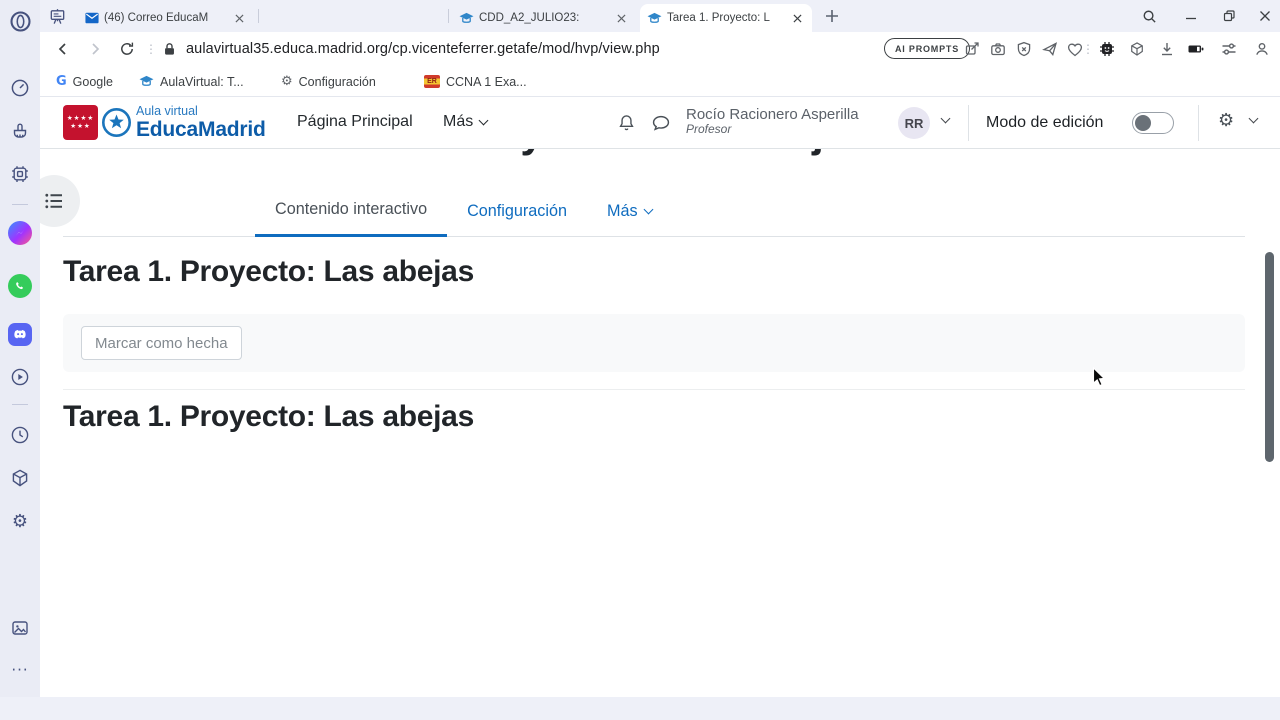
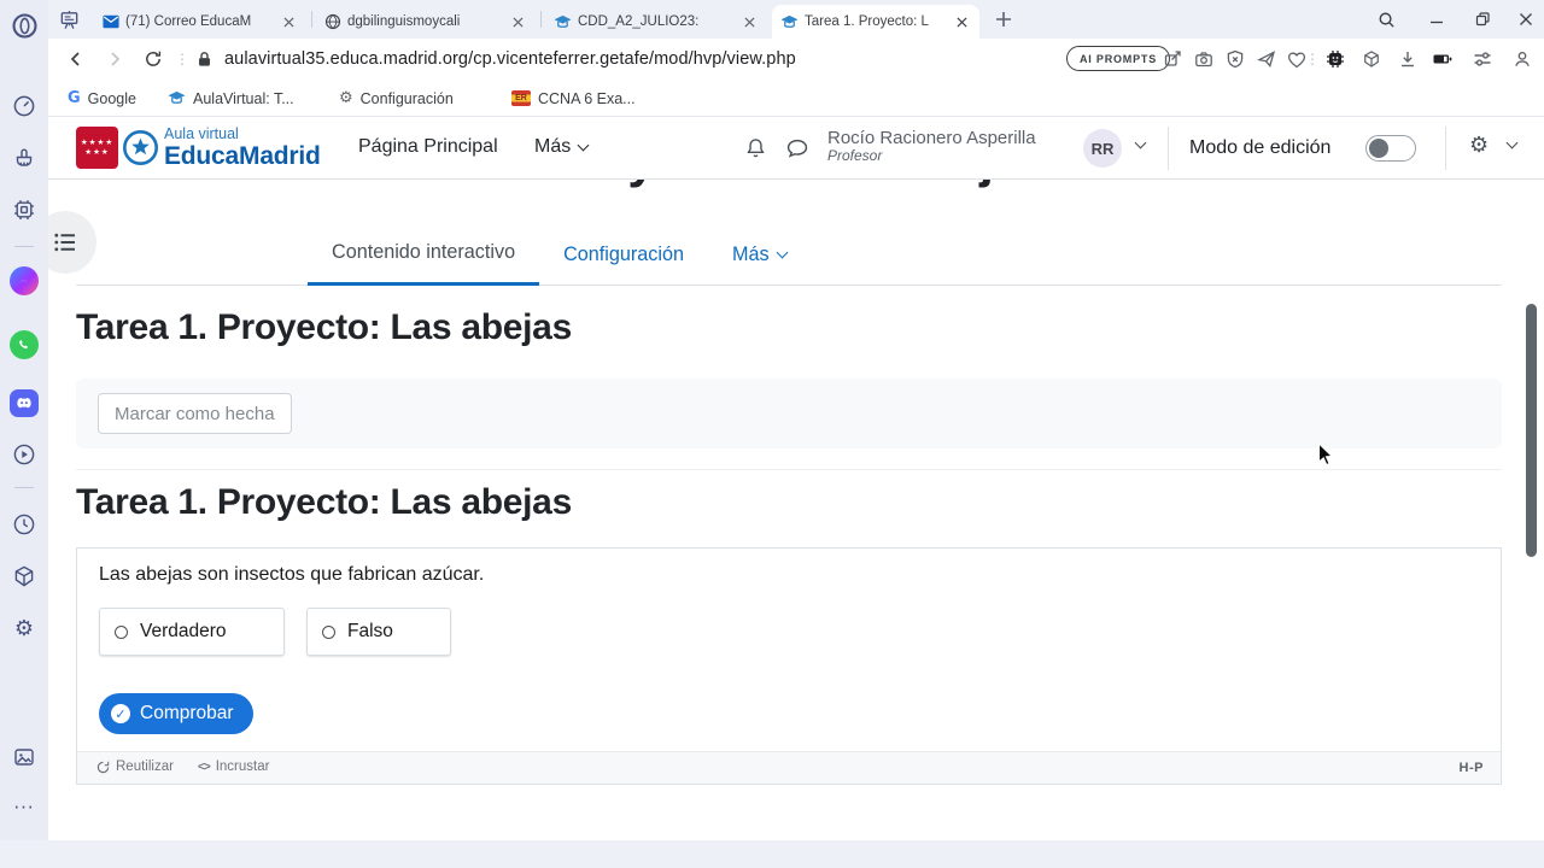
  ⚙
  ···
- (46) Correo EducaM
+ (71) Correo EducaM
+ dgbilinguismoycali
  CDD_A2_JULIO23:
  Tarea 1. Proyecto: L
  ⋮
  aulavirtual35.educa.madrid.org/cp.vicenteferrer.getafe/mod/hvp/view.php
  AI PROMPTS
  ⋮
  G
  Google
  AulaVirtual: T...
  ⚙
  Configuración
- CCNA 1 Exa...
+ CCNA 6 Exa...
  ★★★★
  ★★★
  Aula virtual
  EducaMadrid
  Página Principal
  Más
  Rocío Racionero Asperilla
  Profesor
  RR
  Modo de edición
  ⚙
  Contenido interactivo
  Configuración
  Más
  Tarea 1. Proyecto: Las abejas
  Marcar como hecha
  Tarea 1. Proyecto: Las abejas
+ Las abejas son insectos que fabrican azúcar.
+ Verdadero
+ Falso
+ ✓
+ Comprobar
+ Reutilizar
+ <>
+ Incrustar
+ H-P
